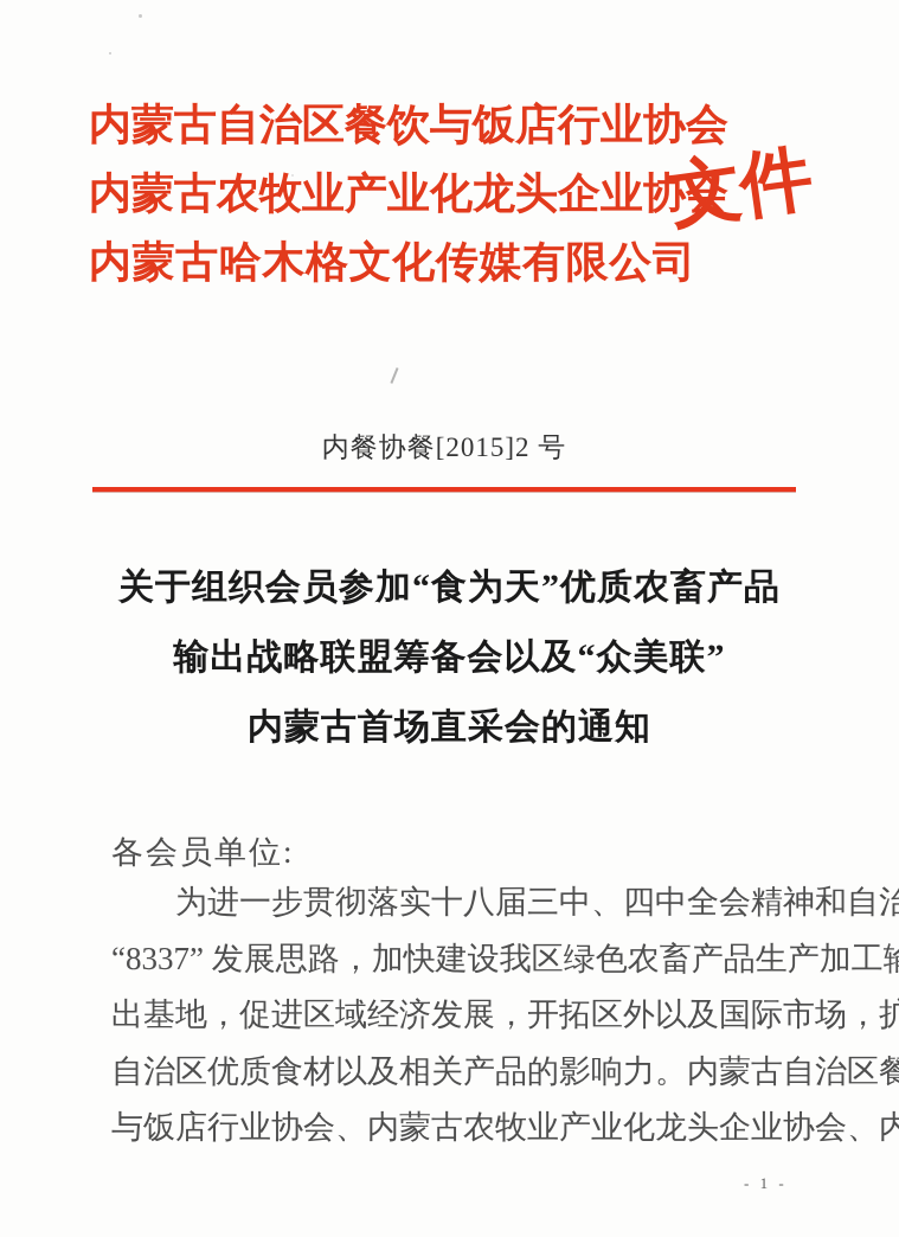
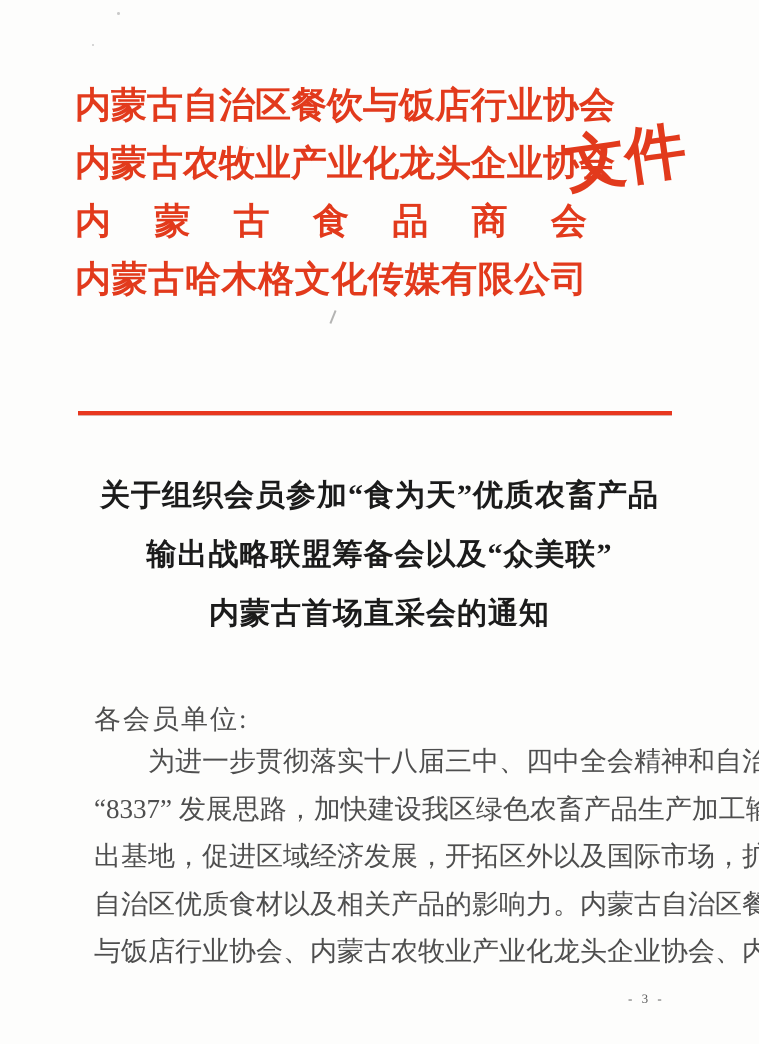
  内蒙古自治区餐饮与饭店行业协会
  内蒙古农牧业产业化龙头企业协
+ 内蒙古食品商会
  内蒙古哈木格文化传媒有限公司
- 内餐协餐[2015]2 号
  关于组织会员参加“食为天”优质农畜产品
  输出战略联盟筹备会以及“众美联”
  内蒙古首场直采会的通知
  各会员单位:
  为进一步贯彻落实十八届三中、四中全会精神和自治
  “8337” 发展思路，加快建设我区绿色农畜产品生产加工
  出基地，促进区域经济发展，开拓区外以及国际市场，扩
  自治区优质食材以及相关产品的影响力。内蒙古自治区餐
  与饭店行业协会、内蒙古农牧业产业化龙头企业协会、内
- - 1 -
+ - 3 -
